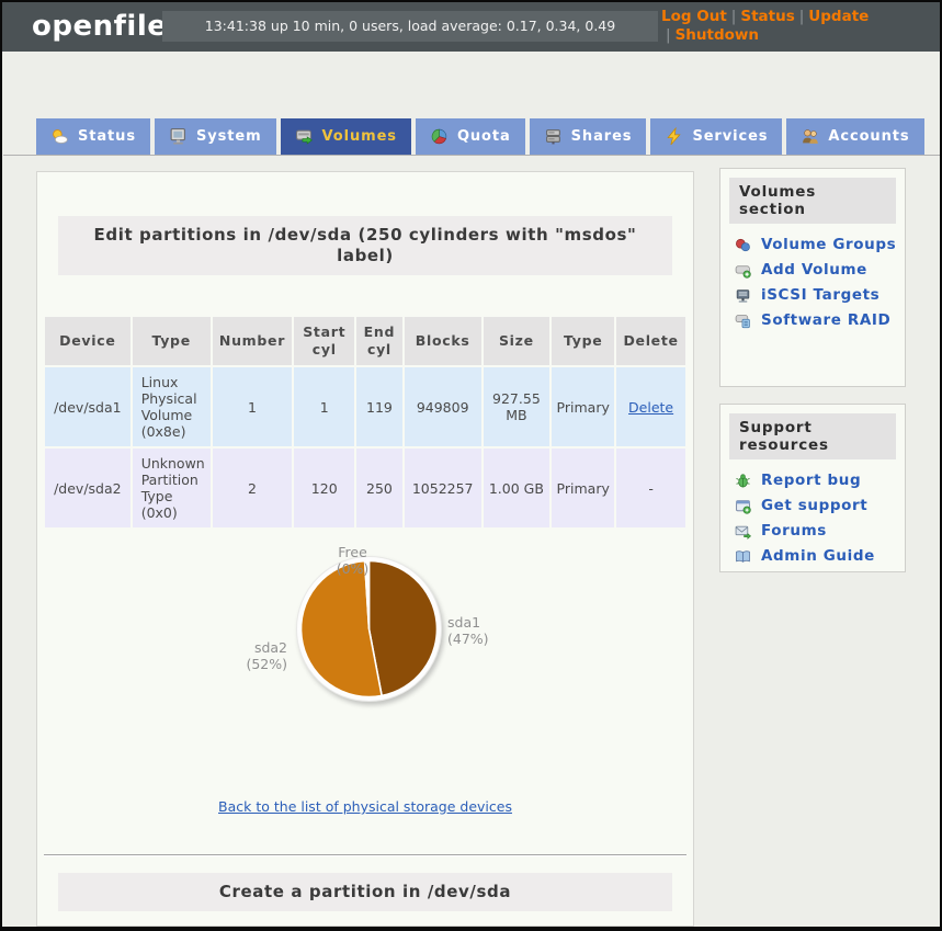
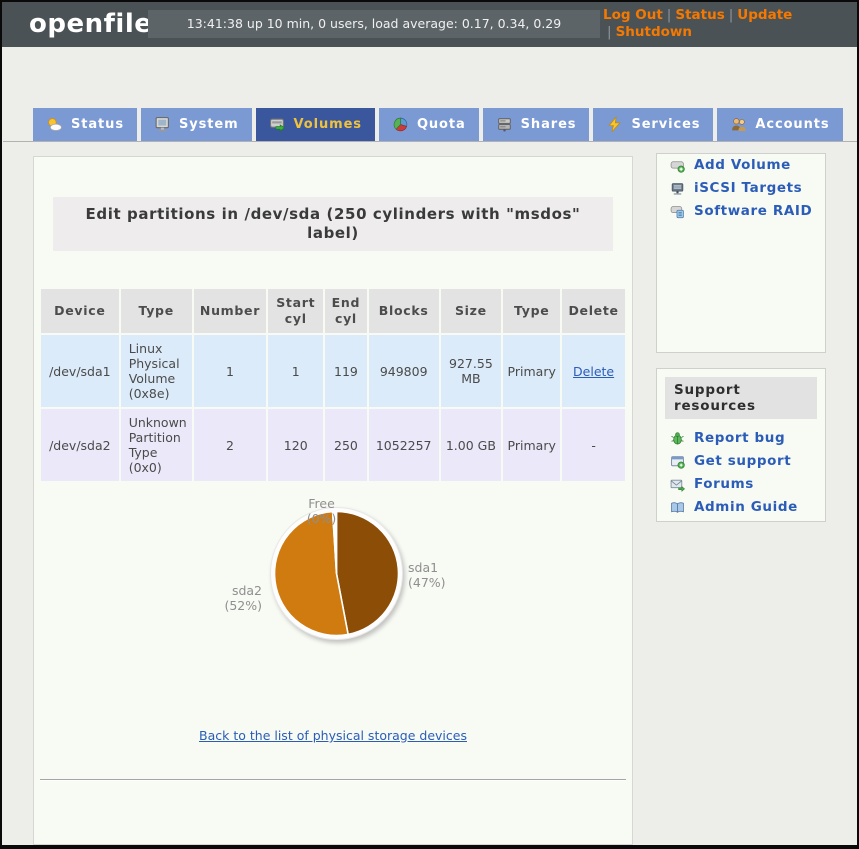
  openfile
- 13:41:38 up 10 min, 0 users, load average: 0.17, 0.34, 0.49
+ 13:41:38 up 10 min, 0 users, load average: 0.17, 0.34, 0.29
  Log Out | Status | Update
  | Shutdown
  Status
  System
  Volumes
  Quota
  Shares
  Services
  Accounts
  Edit partitions in /dev/sda (250 cylinders with "msdos" label)
  Device	Type	Number	Start cyl	End cyl	Blocks	Size	Type	Delete
  /dev/sda1	Linux Physical Volume (0x8e)	1	1	119	949809	927.55 MB	Primary	Delete
  /dev/sda2	Unknown Partition Type (0x0)	2	120	250	1052257	1.00 GB	Primary	-
  Free
  (0%)
  sda1
  (47%)
  sda2
  (52%)
  Back to the list of physical storage devices
- Create a partition in /dev/sda
- Volumes section
- Volume Groups
  Add Volume
  iSCSI Targets
  Software RAID
  Support resources
  Report bug
  Get support
  Forums
  Admin Guide
